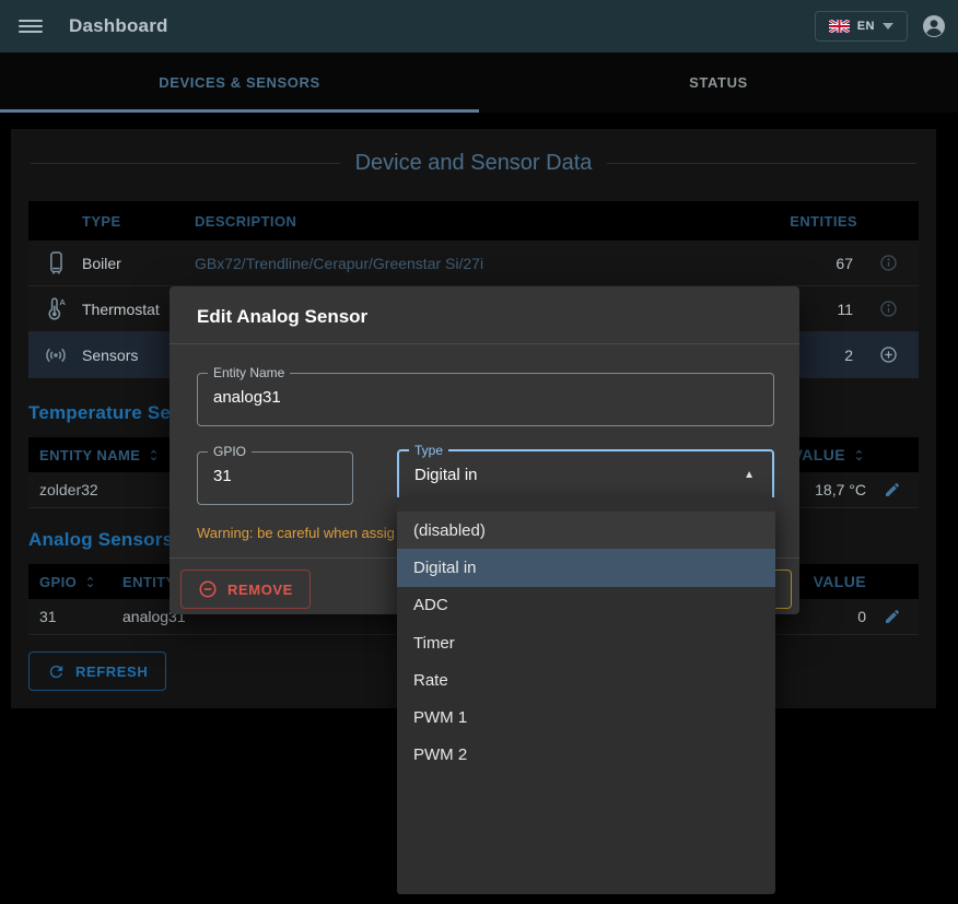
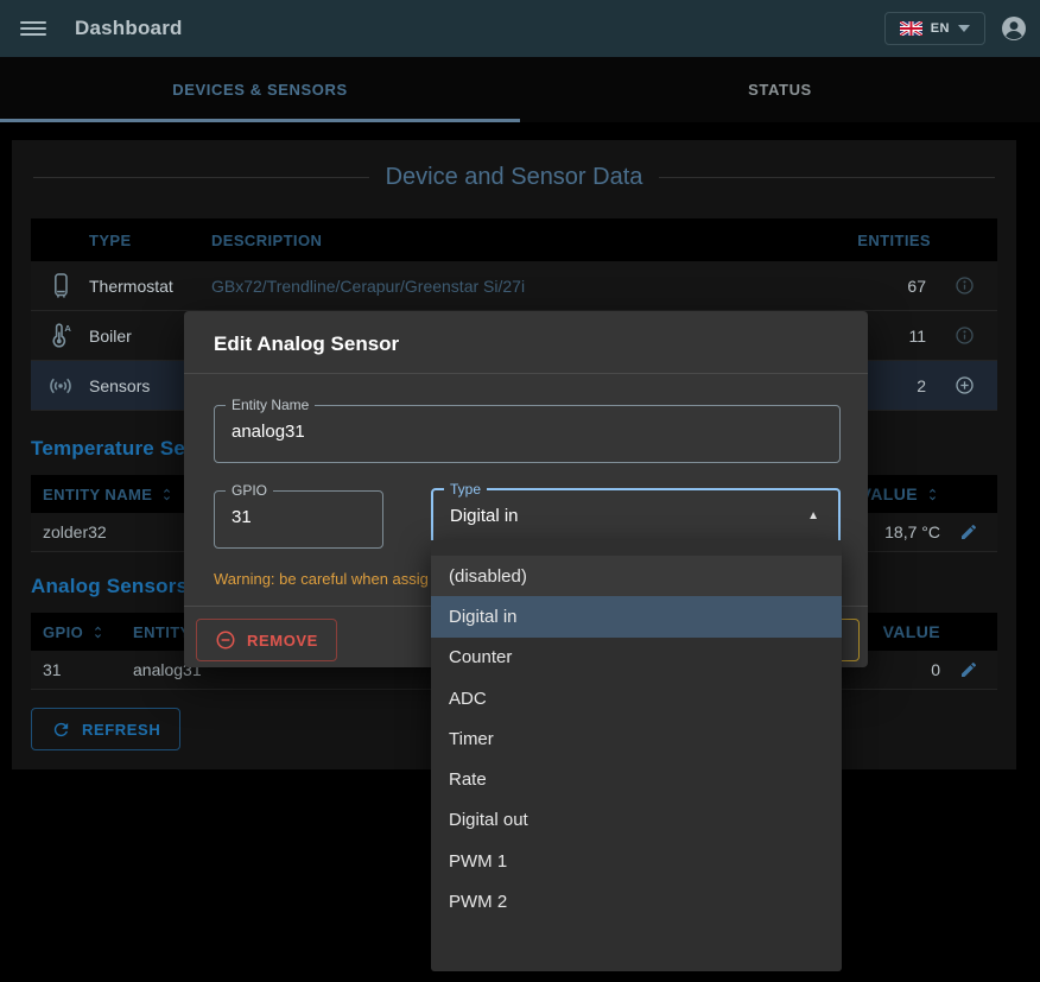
  Dashboard
  EN
  DEVICES & SENSORS
  STATUS
  Device and Sensor Data
  TYPE
  DESCRIPTION
  ENTITIES
- Boiler
+ Thermostat
  GBx72/Trendline/Cerapur/Greenstar Si/27i
  67
  A
- Thermostat
+ Boiler
  11
  Sensors
  2
  Temperature Se
  ENTITY NAME
  ALUE
  zolder32
  18,7 °C
  Analog Sensors
  GPIO
  VALUE
  31
  analog31
  0
  REFRESH
  Edit Analog Sensor
  Entity Name
  analog31
  GPIO
  31
  Type
  Digital in
  ▲
  Warning: be careful when assig
  REMOVE
  (disabled)
  Digital in
+ Counter
  ADC
  Timer
  Rate
+ Digital out
  PWM 1
  PWM 2
